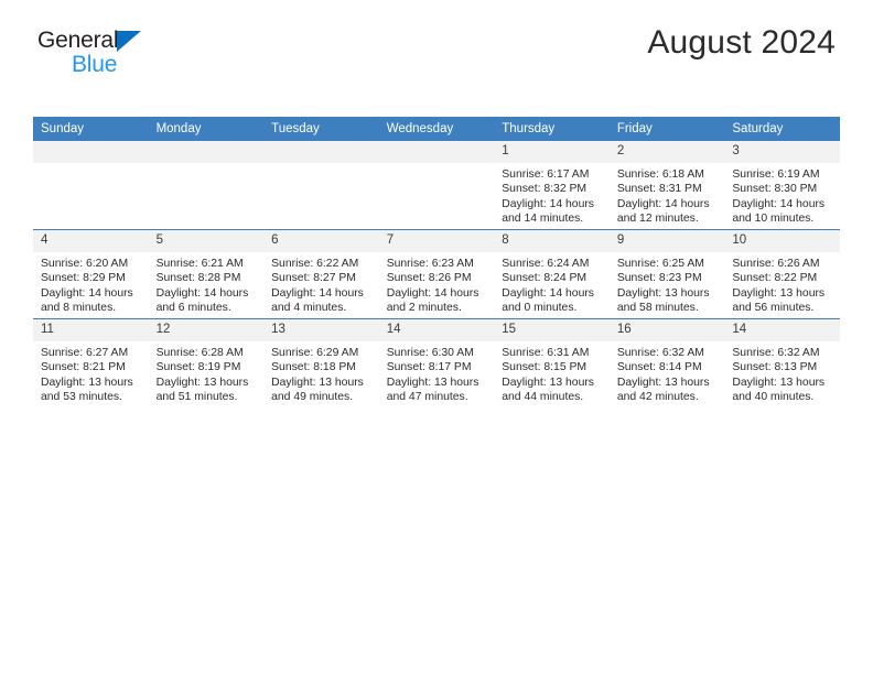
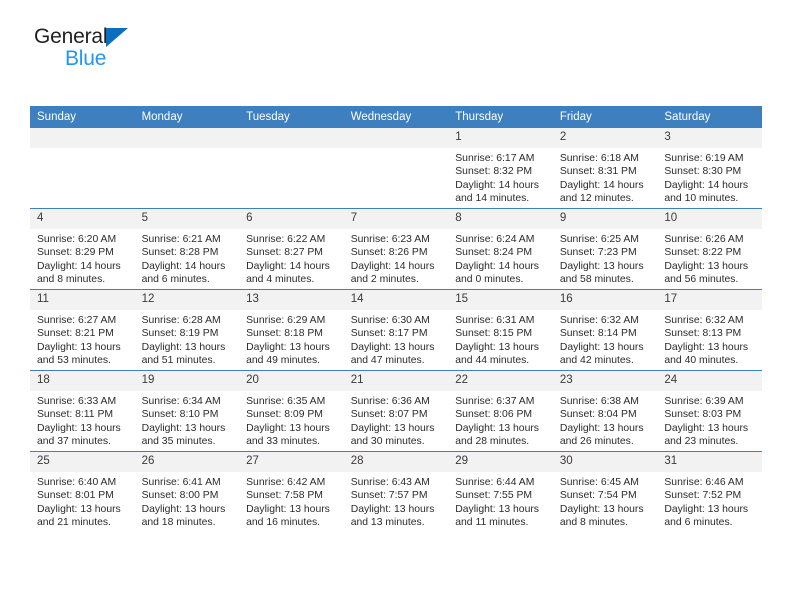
  General
  Blue
- August 2024
  Sunday	Monday	Tuesday	Wednesday	Thursday	Friday	Saturday
  				1Sunrise: 6:17 AMSunset: 8:32 PMDaylight: 14 hoursand 14 minutes.	2Sunrise: 6:18 AMSunset: 8:31 PMDaylight: 14 hoursand 12 minutes.	3Sunrise: 6:19 AMSunset: 8:30 PMDaylight: 14 hoursand 10 minutes.
- 4Sunrise: 6:20 AMSunset: 8:29 PMDaylight: 14 hoursand 8 minutes.	5Sunrise: 6:21 AMSunset: 8:28 PMDaylight: 14 hoursand 6 minutes.	6Sunrise: 6:22 AMSunset: 8:27 PMDaylight: 14 hoursand 4 minutes.	7Sunrise: 6:23 AMSunset: 8:26 PMDaylight: 14 hoursand 2 minutes.	8Sunrise: 6:24 AMSunset: 8:24 PMDaylight: 14 hoursand 0 minutes.	9Sunrise: 6:25 AMSunset: 8:23 PMDaylight: 13 hoursand 58 minutes.	10Sunrise: 6:26 AMSunset: 8:22 PMDaylight: 13 hoursand 56 minutes.
+ 4Sunrise: 6:20 AMSunset: 8:29 PMDaylight: 14 hoursand 8 minutes.	5Sunrise: 6:21 AMSunset: 8:28 PMDaylight: 14 hoursand 6 minutes.	6Sunrise: 6:22 AMSunset: 8:27 PMDaylight: 14 hoursand 4 minutes.	7Sunrise: 6:23 AMSunset: 8:26 PMDaylight: 14 hoursand 2 minutes.	8Sunrise: 6:24 AMSunset: 8:24 PMDaylight: 14 hoursand 0 minutes.	9Sunrise: 6:25 AMSunset: 7:23 PMDaylight: 13 hoursand 58 minutes.	10Sunrise: 6:26 AMSunset: 8:22 PMDaylight: 13 hoursand 56 minutes.
- 11Sunrise: 6:27 AMSunset: 8:21 PMDaylight: 13 hoursand 53 minutes.	12Sunrise: 6:28 AMSunset: 8:19 PMDaylight: 13 hoursand 51 minutes.	13Sunrise: 6:29 AMSunset: 8:18 PMDaylight: 13 hoursand 49 minutes.	14Sunrise: 6:30 AMSunset: 8:17 PMDaylight: 13 hoursand 47 minutes.	15Sunrise: 6:31 AMSunset: 8:15 PMDaylight: 13 hoursand 44 minutes.	16Sunrise: 6:32 AMSunset: 8:14 PMDaylight: 13 hoursand 42 minutes.	14Sunrise: 6:32 AMSunset: 8:13 PMDaylight: 13 hoursand 40 minutes.
+ 11Sunrise: 6:27 AMSunset: 8:21 PMDaylight: 13 hoursand 53 minutes.	12Sunrise: 6:28 AMSunset: 8:19 PMDaylight: 13 hoursand 51 minutes.	13Sunrise: 6:29 AMSunset: 8:18 PMDaylight: 13 hoursand 49 minutes.	14Sunrise: 6:30 AMSunset: 8:17 PMDaylight: 13 hoursand 47 minutes.	15Sunrise: 6:31 AMSunset: 8:15 PMDaylight: 13 hoursand 44 minutes.	16Sunrise: 6:32 AMSunset: 8:14 PMDaylight: 13 hoursand 42 minutes.	17Sunrise: 6:32 AMSunset: 8:13 PMDaylight: 13 hoursand 40 minutes.
+ 18Sunrise: 6:33 AMSunset: 8:11 PMDaylight: 13 hoursand 37 minutes.	19Sunrise: 6:34 AMSunset: 8:10 PMDaylight: 13 hoursand 35 minutes.	20Sunrise: 6:35 AMSunset: 8:09 PMDaylight: 13 hoursand 33 minutes.	21Sunrise: 6:36 AMSunset: 8:07 PMDaylight: 13 hoursand 30 minutes.	22Sunrise: 6:37 AMSunset: 8:06 PMDaylight: 13 hoursand 28 minutes.	23Sunrise: 6:38 AMSunset: 8:04 PMDaylight: 13 hoursand 26 minutes.	24Sunrise: 6:39 AMSunset: 8:03 PMDaylight: 13 hoursand 23 minutes.
+ 25Sunrise: 6:40 AMSunset: 8:01 PMDaylight: 13 hoursand 21 minutes.	26Sunrise: 6:41 AMSunset: 8:00 PMDaylight: 13 hoursand 18 minutes.	27Sunrise: 6:42 AMSunset: 7:58 PMDaylight: 13 hoursand 16 minutes.	28Sunrise: 6:43 AMSunset: 7:57 PMDaylight: 13 hoursand 13 minutes.	29Sunrise: 6:44 AMSunset: 7:55 PMDaylight: 13 hoursand 11 minutes.	30Sunrise: 6:45 AMSunset: 7:54 PMDaylight: 13 hoursand 8 minutes.	31Sunrise: 6:46 AMSunset: 7:52 PMDaylight: 13 hoursand 6 minutes.
